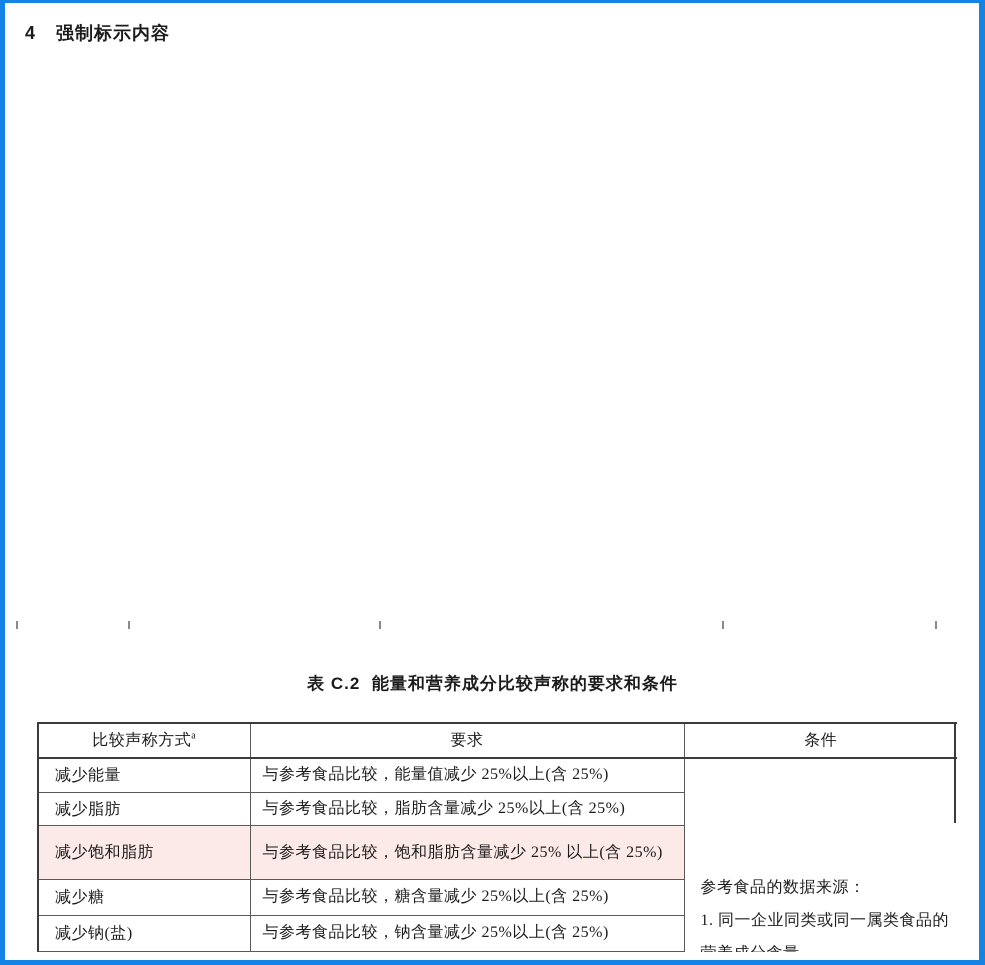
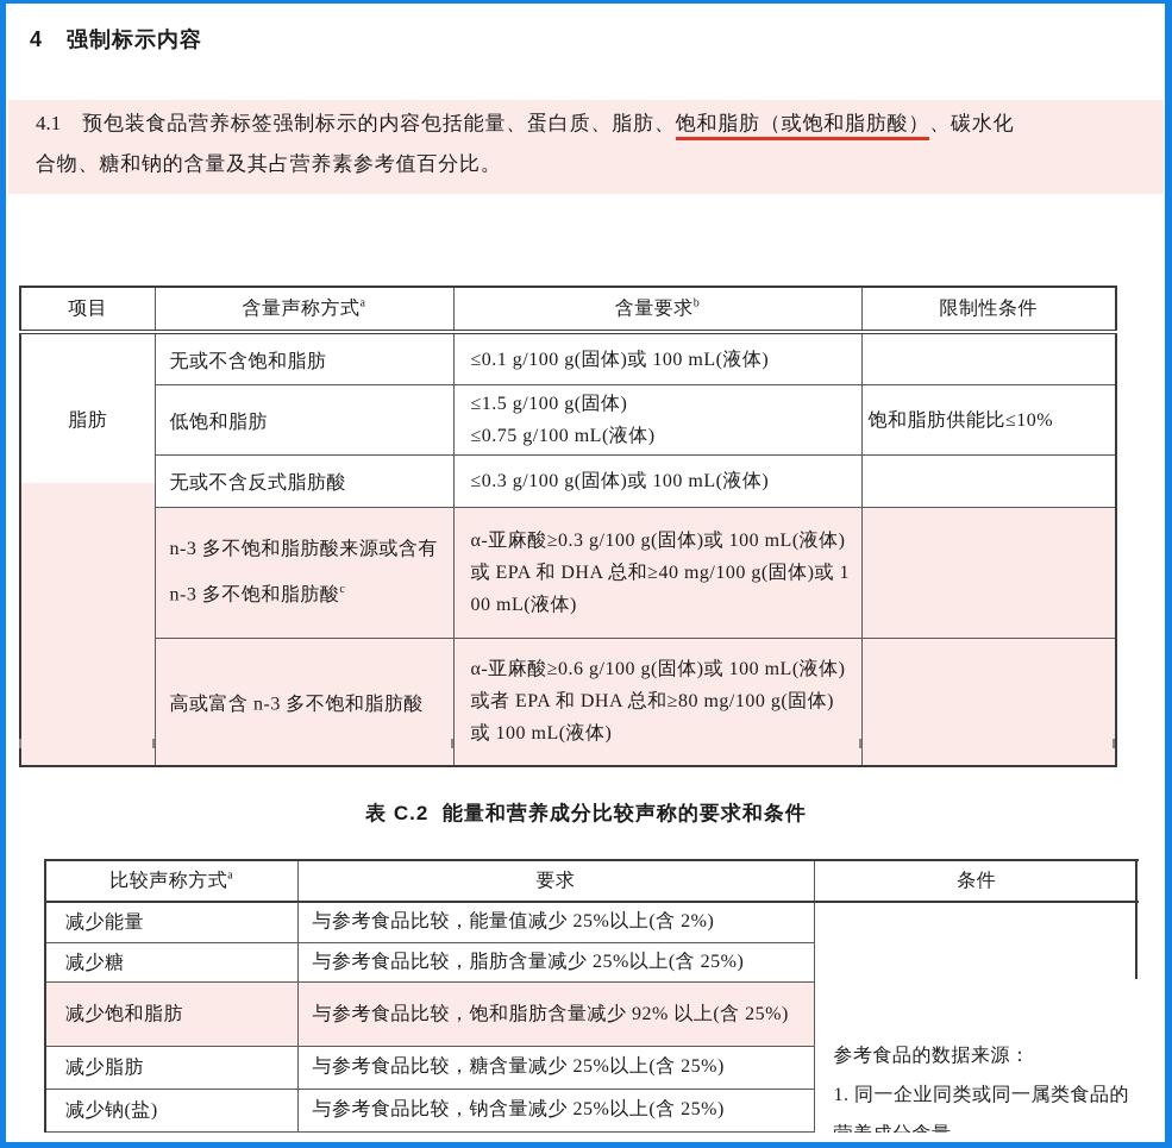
  4 强制标示内容
+ 4.1 预包装食品营养标签强制标示的内容包括能量、蛋白质、脂肪、饱和脂肪（或饱和脂肪酸）、碳水化
+ 合物、糖和钠的含量及其占营养素参考值百分比。
+ 项目	含量声称方式a	含量要求b	限制性条件
+ 脂肪	无或不含饱和脂肪	≤0.1 g/100 g(固体)或 100 mL(液体)
+ 低饱和脂肪	≤1.5 g/100 g(固体) ≤0.75 g/100 mL(液体)	饱和脂肪供能比≤10%
+ 无或不含反式脂肪酸	≤0.3 g/100 g(固体)或 100 mL(液体)
+ n-3 多不饱和脂肪酸来源或含有 n-3 多不饱和脂肪酸c	α-亚麻酸≥0.3 g/100 g(固体)或 100 mL(液体) 或 EPA 和 DHA 总和≥40 mg/100 g(固体)或 100 mL(液体)
+ 高或富含 n-3 多不饱和脂肪酸	α-亚麻酸≥0.6 g/100 g(固体)或 100 mL(液体) 或者 EPA 和 DHA 总和≥80 mg/100 g(固体)或 100 mL(液体)
  表 C.2 能量和营养成分比较声称的要求和条件
  比较声称方式a	要求	条件
- 减少能量	与参考食品比较，能量值减少 25%以上(含 25%)	参考食品的数据来源： 1. 同一企业同类或同一属类食品的
+ 减少能量	与参考食品比较，能量值减少 25%以上(含 2%)	参考食品的数据来源： 1. 同一企业同类或同一属类食品的
- 减少脂肪	与参考食品比较，脂肪含量减少 25%以上(含 25%)
+ 减少糖	与参考食品比较，脂肪含量减少 25%以上(含 25%)
- 减少饱和脂肪	与参考食品比较，饱和脂肪含量减少 25% 以上(含 25%)
+ 减少饱和脂肪	与参考食品比较，饱和脂肪含量减少 92% 以上(含 25%)
- 减少糖	与参考食品比较，糖含量减少 25%以上(含 25%)
+ 减少脂肪	与参考食品比较，糖含量减少 25%以上(含 25%)
  减少钠(盐)	与参考食品比较，钠含量减少 25%以上(含 25%)
